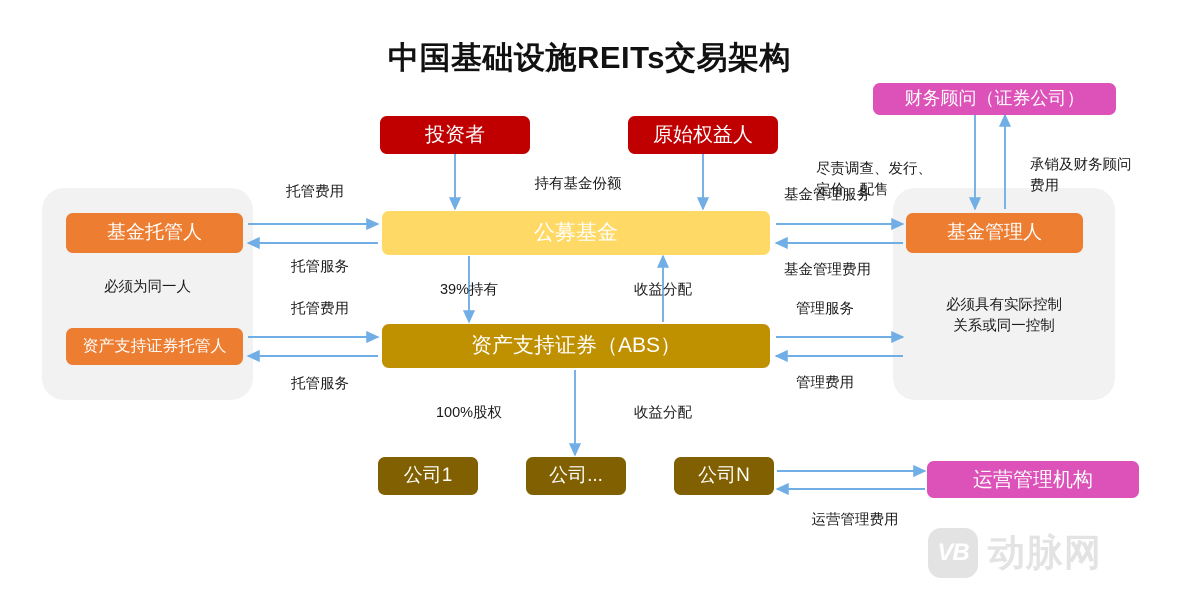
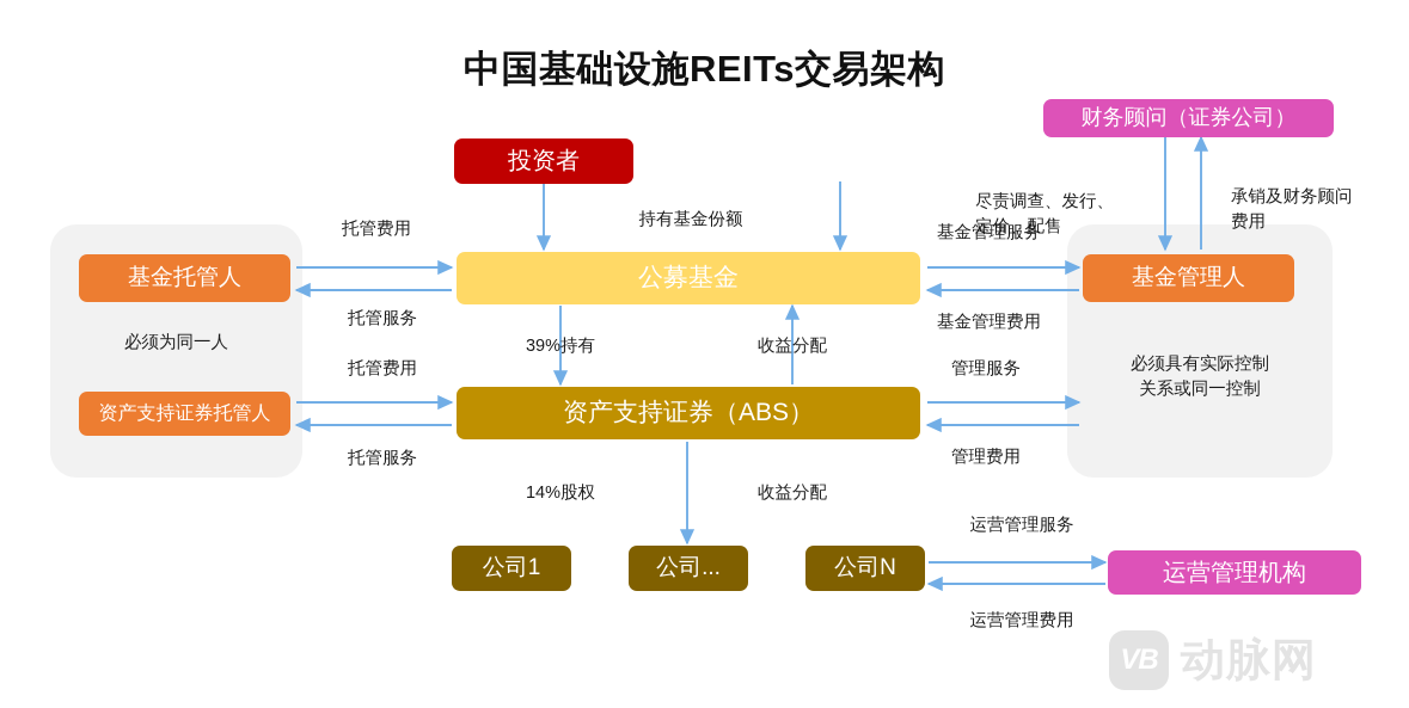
  中国基础设施REITs交易架构
  投资者
- 原始权益人
  财务顾问（证券公司）
  公募基金
  基金托管人
  资产支持证券托管人
  基金管理人
  资产支持证券（ABS）
  公司1
  公司...
  公司N
  运营管理机构
  必须为同一人
  必须具有实际控制
  关系或同一控制
  持有基金份额
  尽责调查、发行、
  定价、配售
  承销及财务顾问
  费用
  托管费用
  托管服务
  托管费用
  托管服务
  基金管理服务
  基金管理费用
  管理服务
  管理费用
  39%持有
  收益分配
- 100%股权
+ 14%股权
  收益分配
+ 运营管理服务
  运营管理费用
  VB
  动脉网
